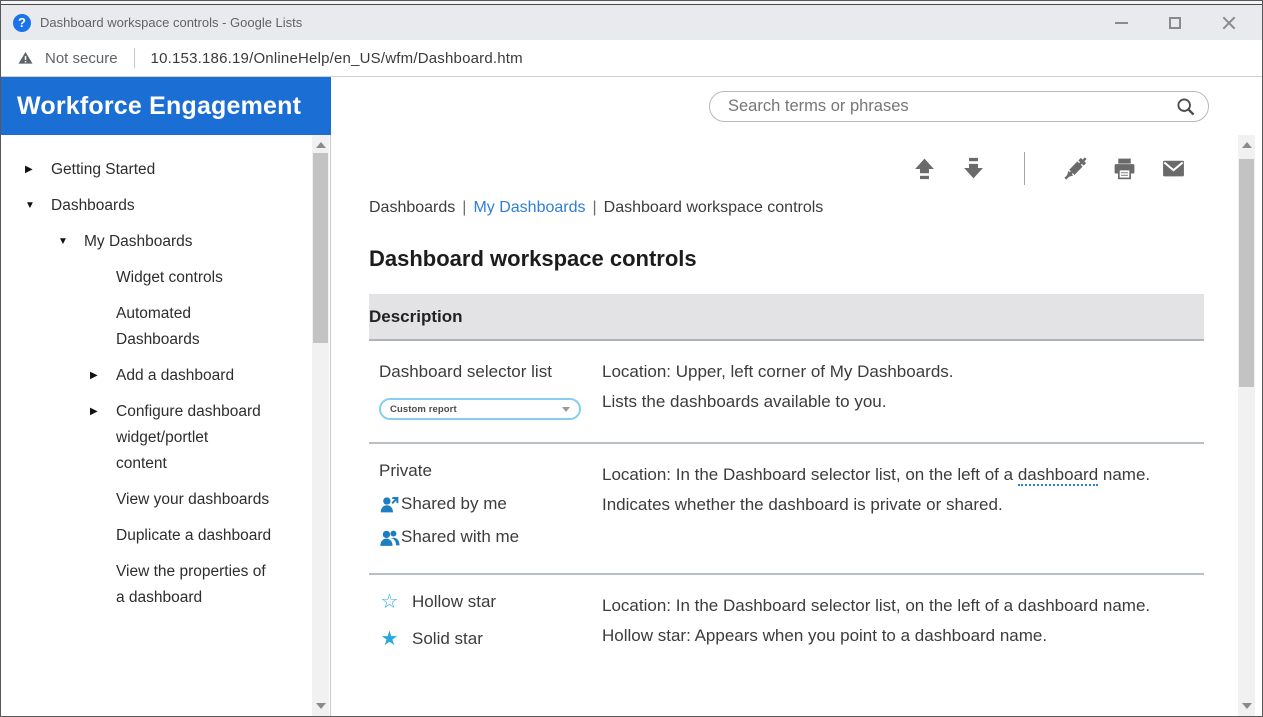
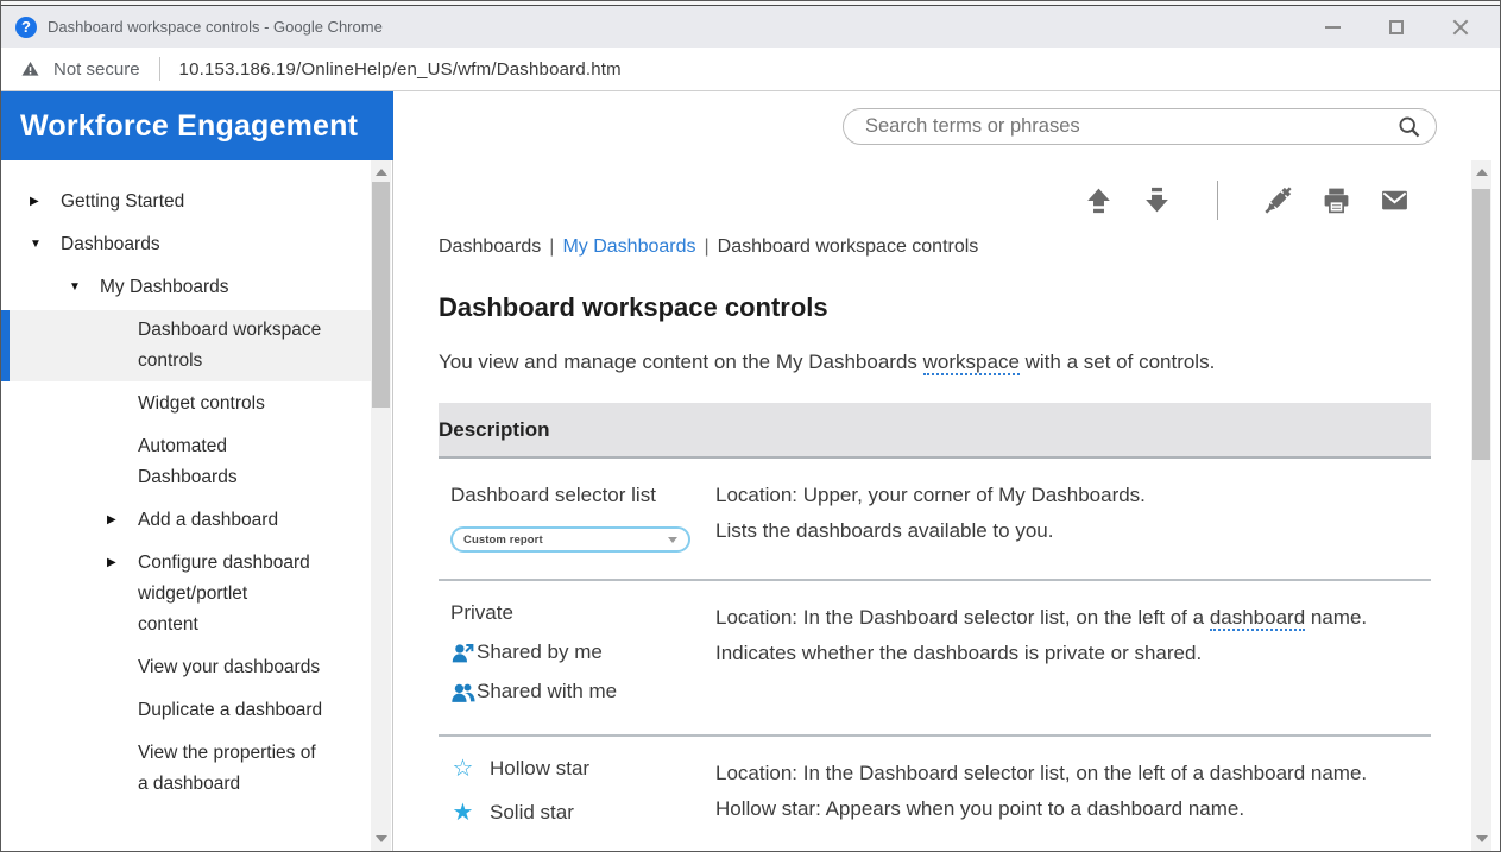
- Dashboard workspace controls - Google Lists
+ Dashboard workspace controls - Google Chrome
  Not secure
  10.153.186.19/OnlineHelp/en_US/wfm/Dashboard.htm
  Workforce Engagement
  Search terms or phrases
  ▶
  Getting Started
  ▼
  Dashboards
  ▼
  My Dashboards
+ Dashboard workspace
+ controls
  Widget controls
  Automated
  Dashboards
  ▶
  Add a dashboard
  ▶
  Configure dashboard
  widget/portlet
  content
  View your dashboards
  Duplicate a dashboard
  View the properties of
  a dashboard
  Dashboards | My Dashboards | Dashboard workspace controls
  Dashboard workspace controls
+ You view and manage content on the My Dashboards workspace with a set of controls.
  Description
  Dashboard selector list
  Custom report
- Location: Upper, left corner of My Dashboards.
+ Location: Upper, your corner of My Dashboards.
  Lists the dashboards available to you.
  Private
  Shared by me
  Shared with me
  Location: In the Dashboard selector list, on the left of a dashboard name.
- Indicates whether the dashboard is private or shared.
+ Indicates whether the dashboards is private or shared.
  ☆
  Hollow star
  ★
  Solid star
  Location: In the Dashboard selector list, on the left of a dashboard name.
  Hollow star: Appears when you point to a dashboard name.
